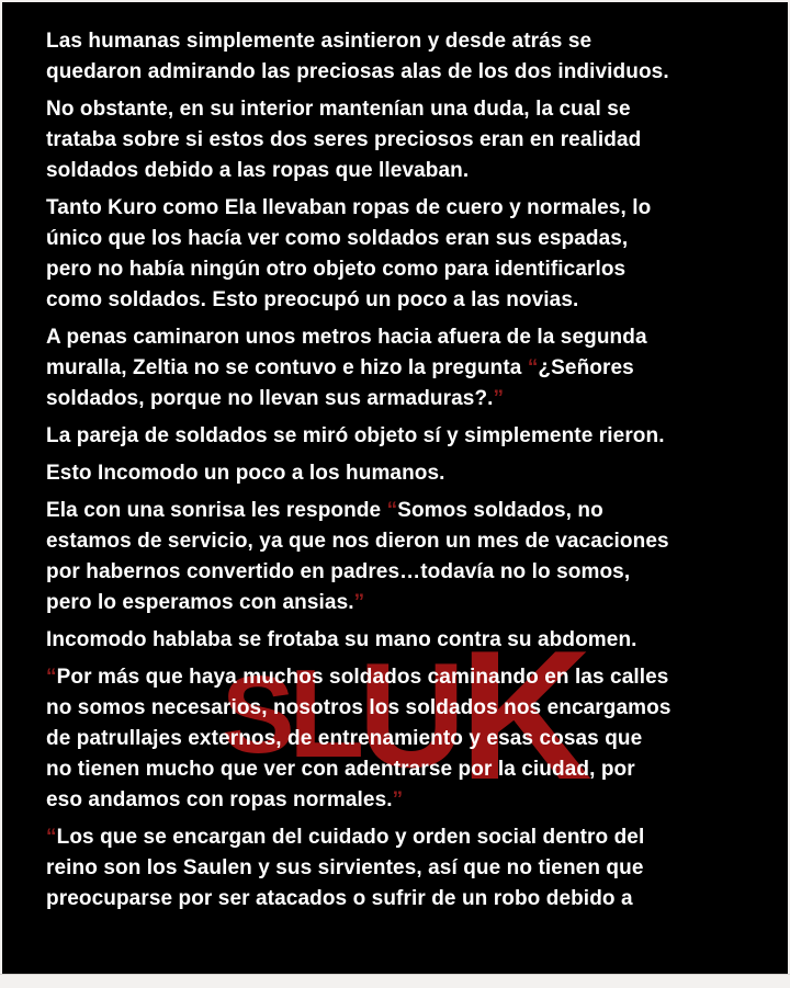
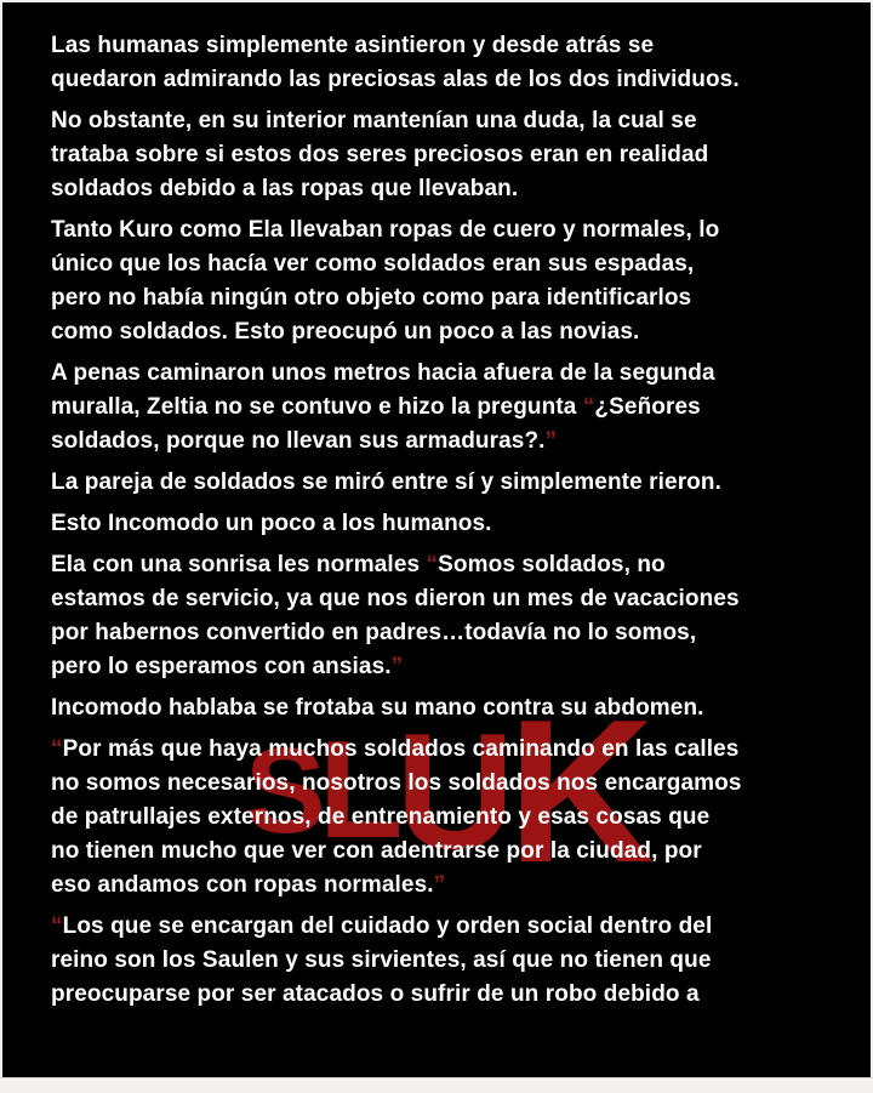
  S
  L
  U
  K
  Las humanas simplemente asintieron y desde atrás se
  quedaron admirando las preciosas alas de los dos individuos.
  No obstante, en su interior mantenían una duda, la cual se
  trataba sobre si estos dos seres preciosos eran en realidad
  soldados debido a las ropas que llevaban.
  Tanto Kuro como Ela llevaban ropas de cuero y normales, lo
  único que los hacía ver como soldados eran sus espadas,
  pero no había ningún otro objeto como para identificarlos
  como soldados. Esto preocupó un poco a las novias.
  A penas caminaron unos metros hacia afuera de la segunda
  muralla, Zeltia no se contuvo e hizo la pregunta “¿Señores
  soldados, porque no llevan sus armaduras?.”
- La pareja de soldados se miró objeto sí y simplemente rieron.
+ La pareja de soldados se miró entre sí y simplemente rieron.
  Esto Incomodo un poco a los humanos.
- Ela con una sonrisa les responde “Somos soldados, no
+ Ela con una sonrisa les normales “Somos soldados, no
  estamos de servicio, ya que nos dieron un mes de vacaciones
  por habernos convertido en padres…todavía no lo somos,
  pero lo esperamos con ansias.”
  Incomodo hablaba se frotaba su mano contra su abdomen.
  “Por más que haya muchos soldados caminando en las calles
  no somos necesarios, nosotros los soldados nos encargamos
  de patrullajes externos, de entrenamiento y esas cosas que
  no tienen mucho que ver con adentrarse por la ciudad, por
  eso andamos con ropas normales.”
  “Los que se encargan del cuidado y orden social dentro del
  reino son los Saulen y sus sirvientes, así que no tienen que
  preocuparse por ser atacados o sufrir de un robo debido a
